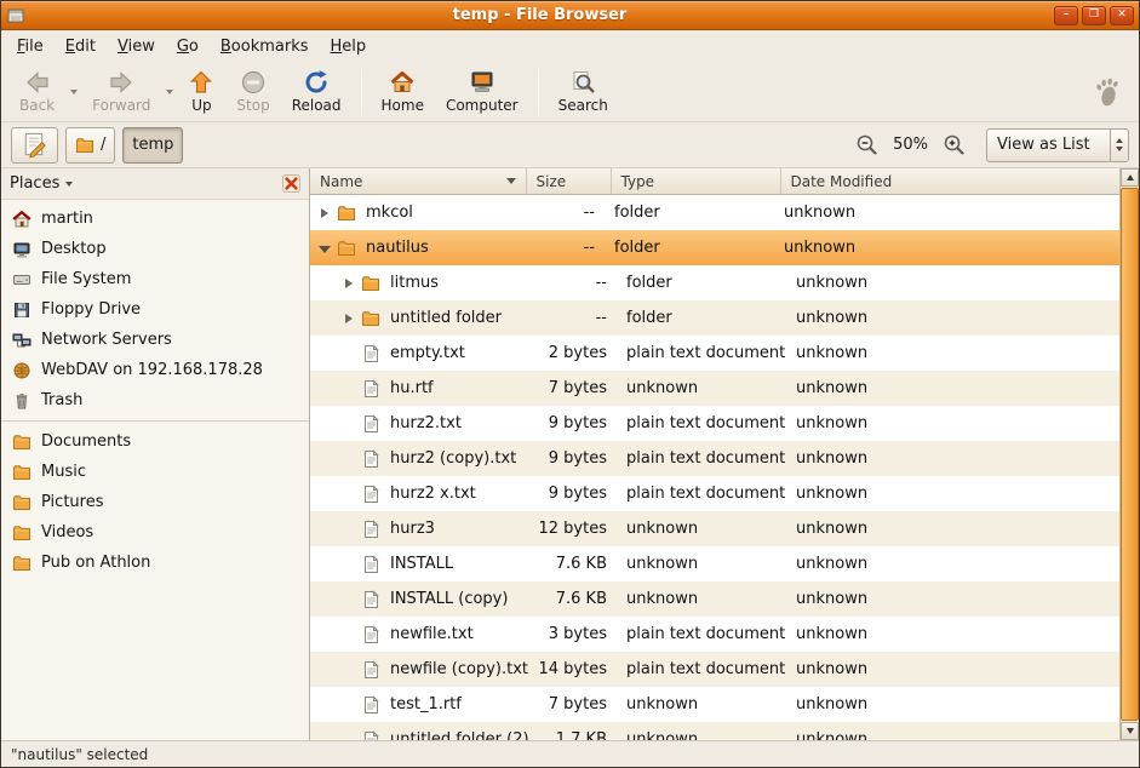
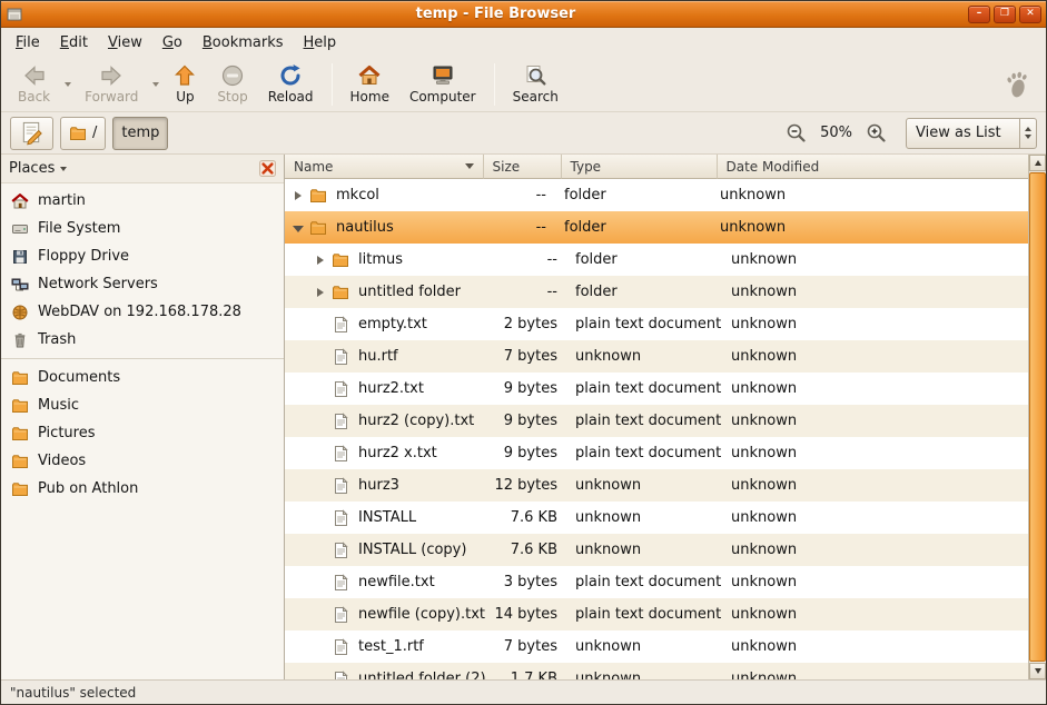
  temp - File Browser
  –
  ❐
  ✕
  File
  Edit
  View
  Go
  Bookmarks
  Help
  Back
  Forward
  Up
  Stop
  Reload
  Home
  Computer
  Search
  /
  temp
  50%
  View as List
  Places
  martin
- Desktop
  File System
  Floppy Drive
  Network Servers
  WebDAV on 192.168.178.28
  Trash
  Documents
  Music
  Pictures
  Videos
  Pub on Athlon
  Name
  Size
  Type
  Date Modified
  mkcol
  --
  folder
  unknown
  nautilus
  --
  folder
  unknown
  litmus
  --
  folder
  unknown
  untitled folder
  --
  folder
  unknown
  empty.txt
  2 bytes
  plain text document
  unknown
  hu.rtf
  7 bytes
  unknown
  unknown
  hurz2.txt
  9 bytes
  plain text document
  unknown
  hurz2 (copy).txt
  9 bytes
  plain text document
  unknown
  hurz2 x.txt
  9 bytes
  plain text document
  unknown
  hurz3
  12 bytes
  unknown
  unknown
  INSTALL
  7.6 KB
  unknown
  unknown
  INSTALL (copy)
  7.6 KB
  unknown
  unknown
  newfile.txt
  3 bytes
  plain text document
  unknown
  newfile (copy).txt
  14 bytes
  plain text document
  unknown
  test_1.rtf
  7 bytes
  unknown
  unknown
  "nautilus" selected
